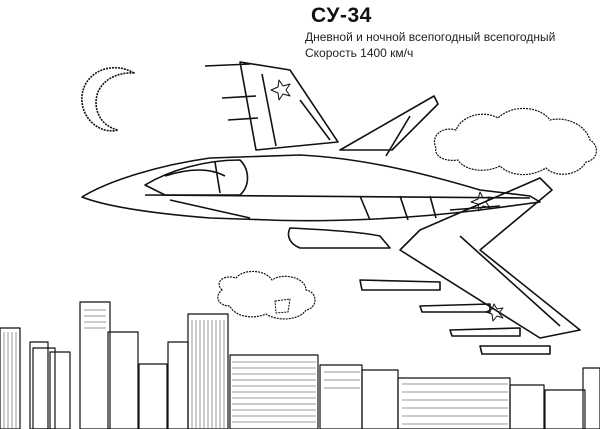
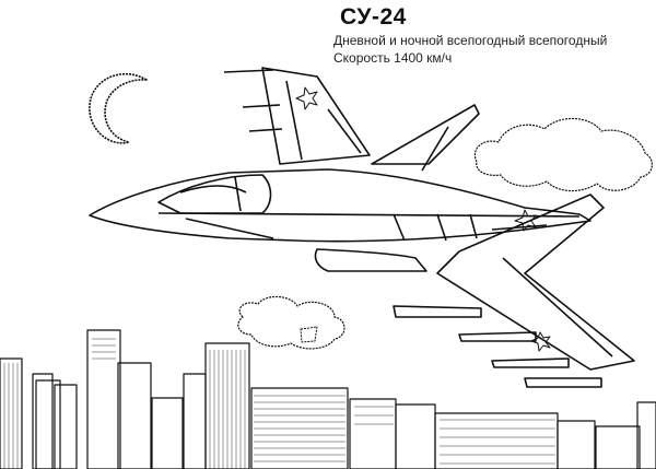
- СУ-34
+ СУ-24
  Дневной и ночной всепогодный всепогодный
  Скорость 1400 км/ч
